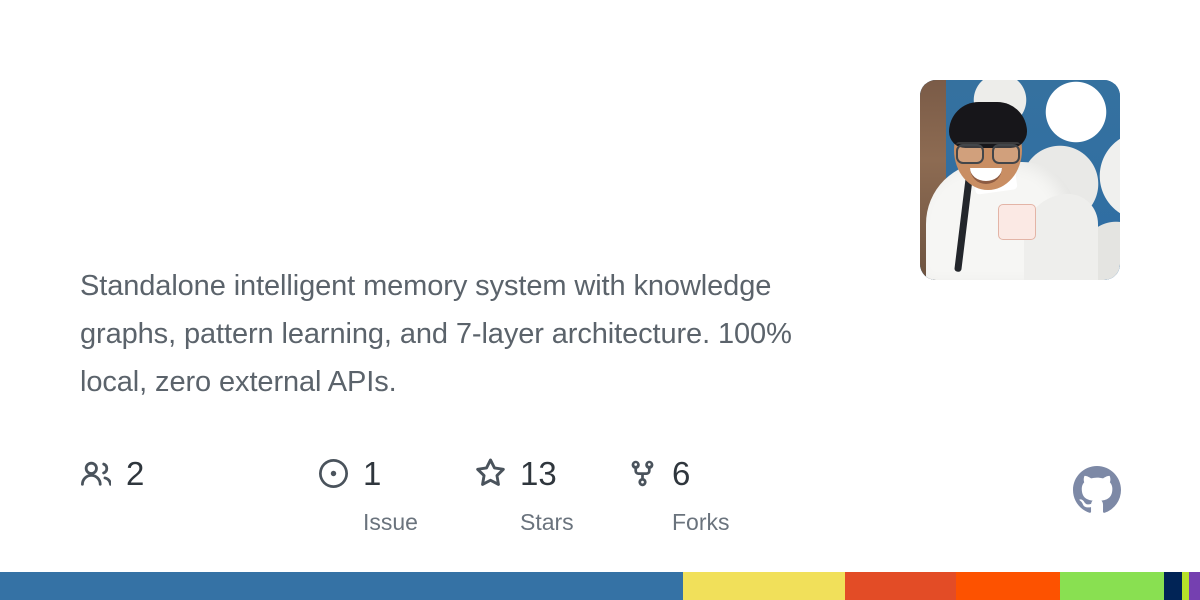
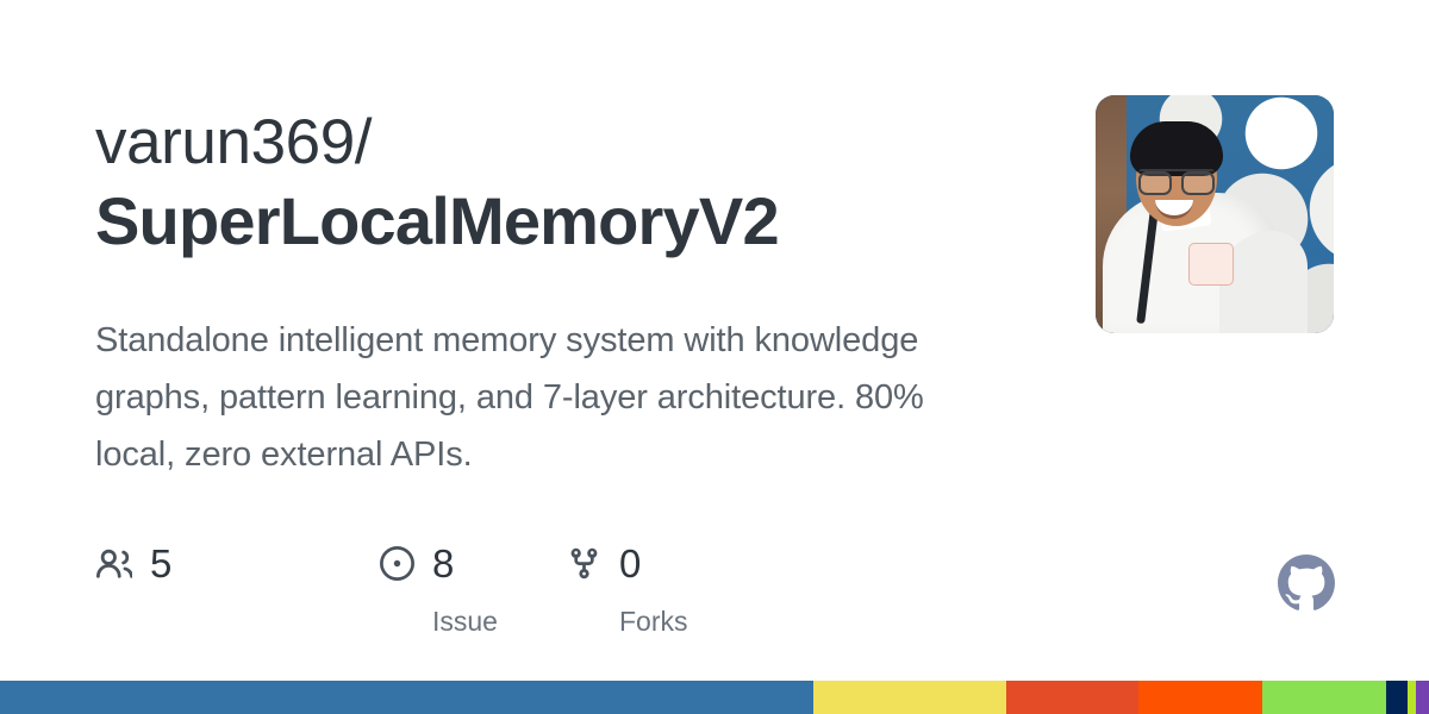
+ varun369/
+ SuperLocalMemoryV2
- Standalone intelligent memory system with knowledge graphs, pattern learning, and 7-layer architecture. 100% local, zero external APIs.
+ Standalone intelligent memory system with knowledge graphs, pattern learning, and 7-layer architecture. 80% local, zero external APIs.
- 2
+ 5
- 1
+ 8
  Issue
- 13
- Stars
- 6
+ 0
  Forks
